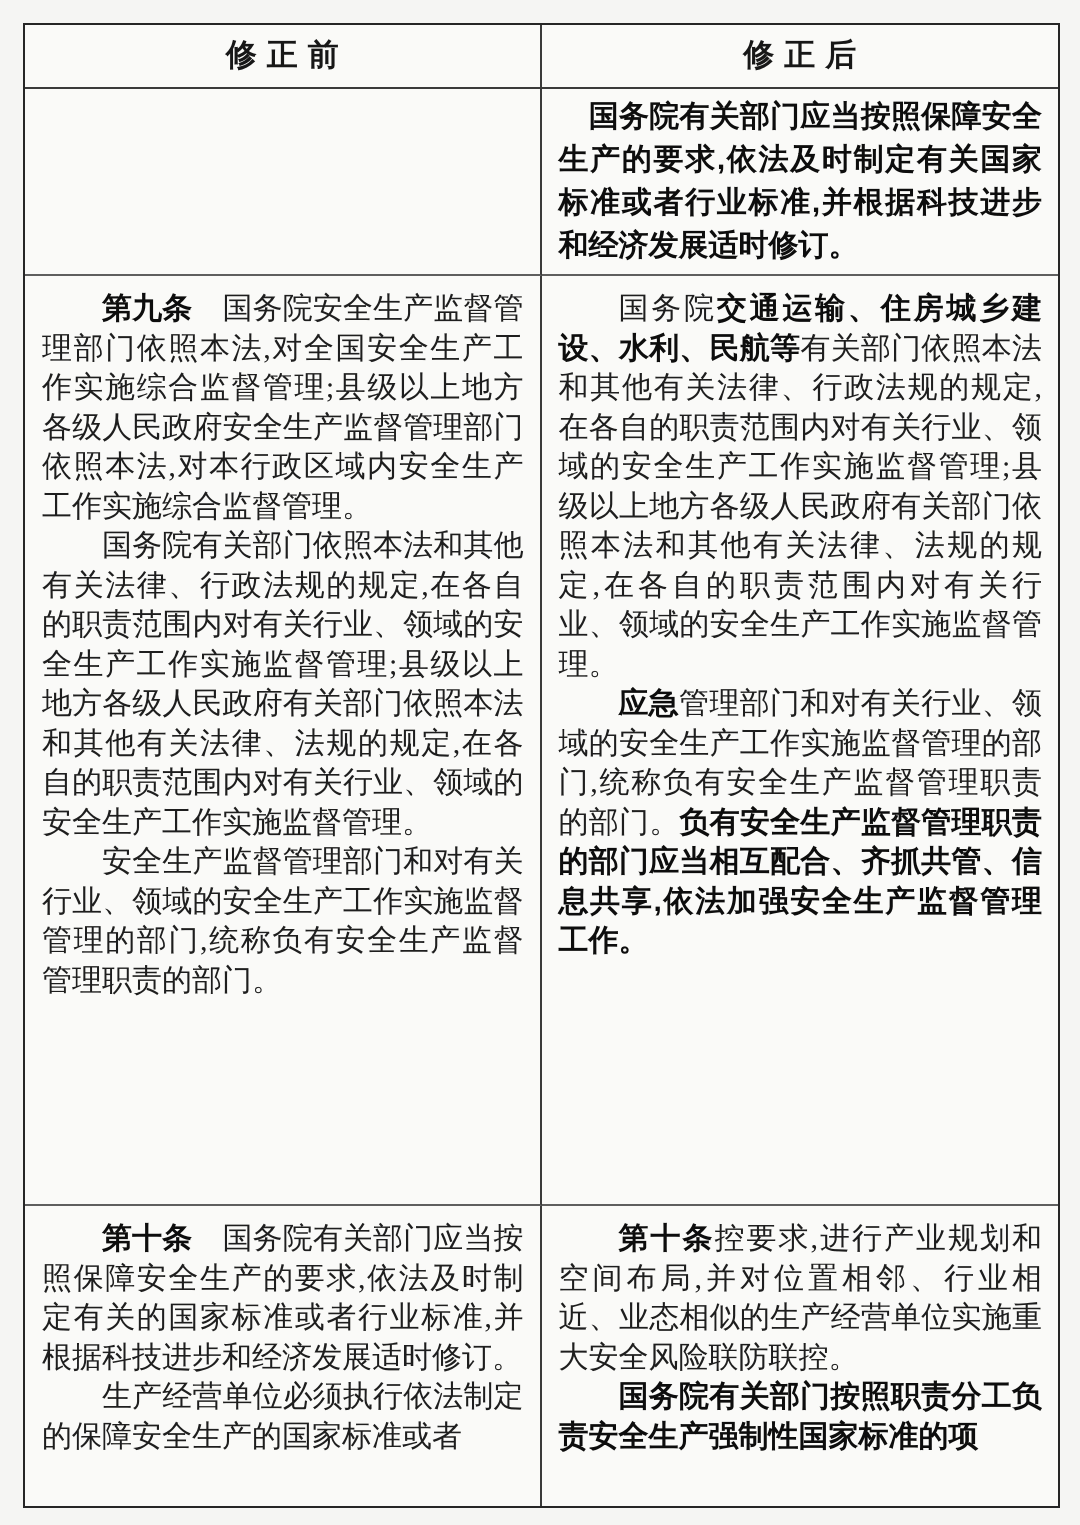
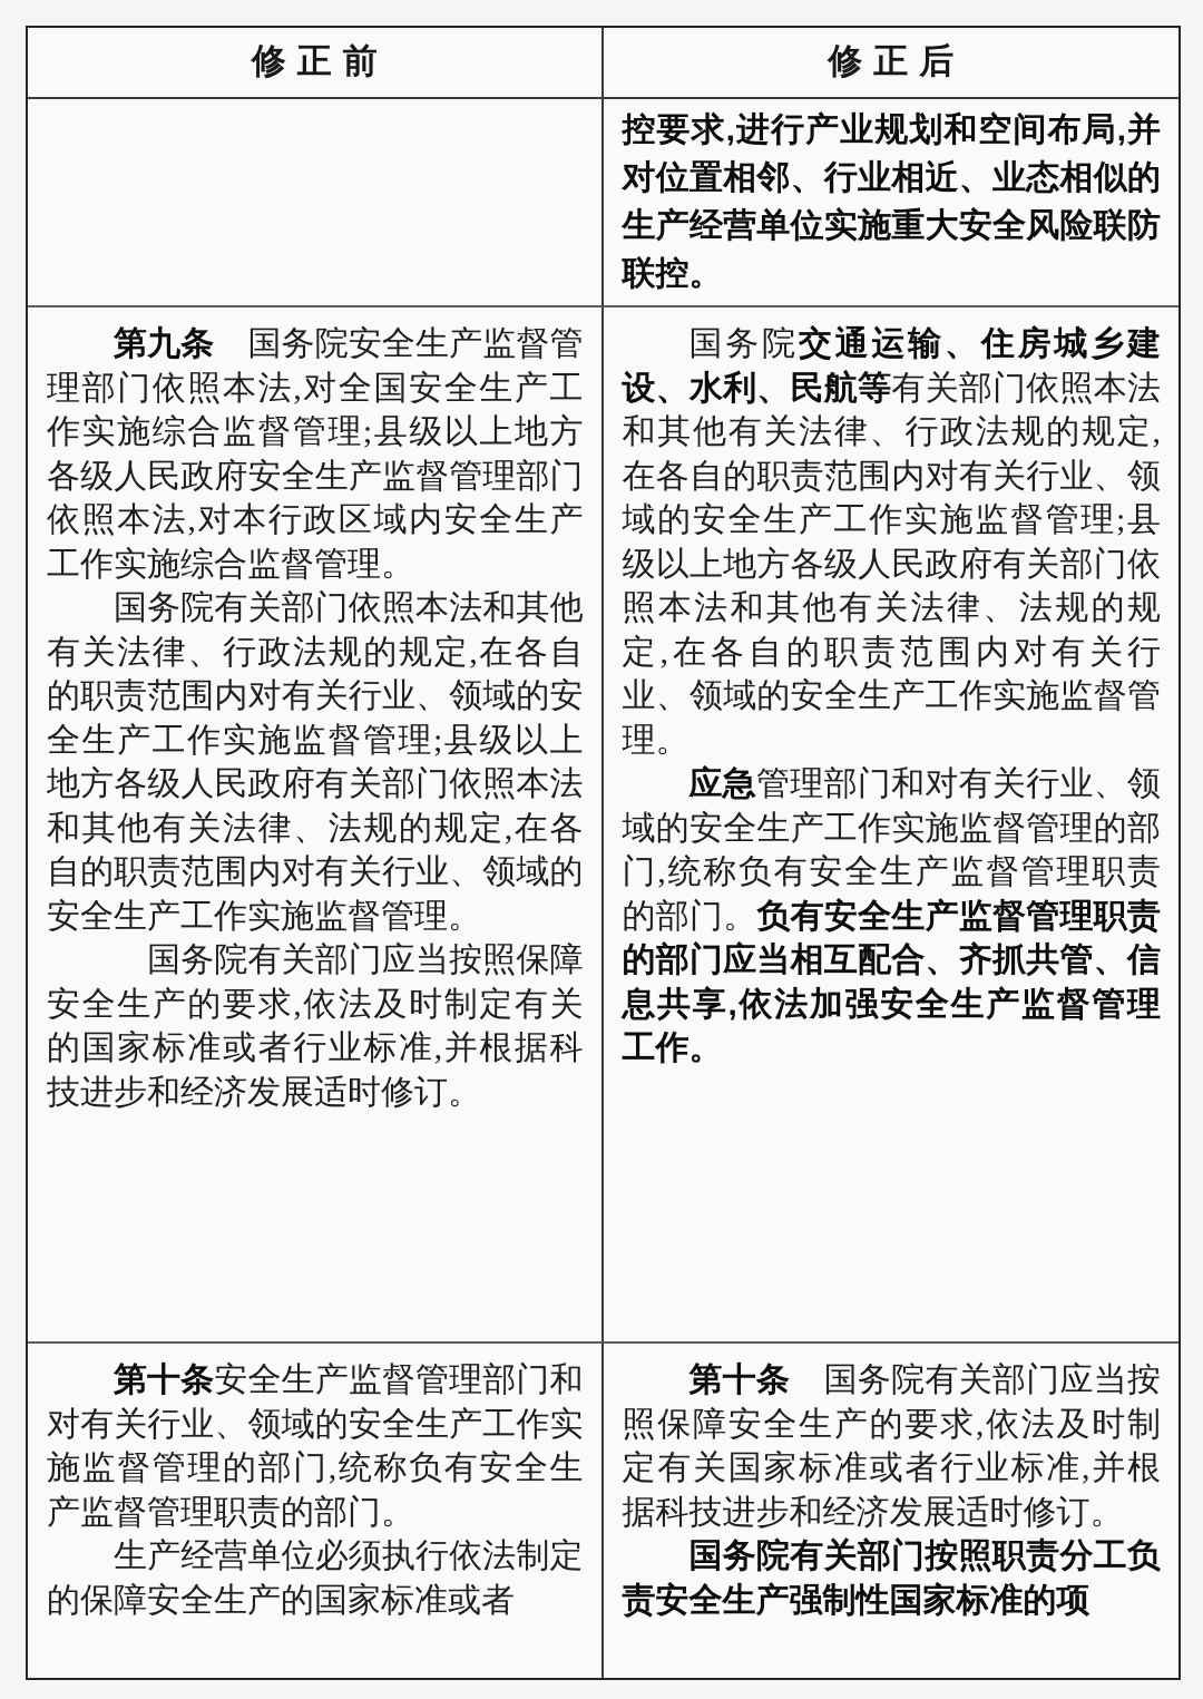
  修正前
  修正后
- 国务院有关部门应当按照保障安全生产的要求,依法及时制定有关国家标准或者行业标准,并根据科技进步和经济发展适时修订。
+ 控要求,进行产业规划和空间布局,并对位置相邻、行业相近、业态相似的生产经营单位实施重大安全风险联防联控。
  第九条 国务院安全生产监督管理部门依照本法,对全国安全生产工作实施综合监督管理;县级以上地方各级人民政府安全生产监督管理部门依照本法,对本行政区域内安全生产工作实施综合监督管理。
  国务院有关部门依照本法和其他有关法律、行政法规的规定,在各自的职责范围内对有关行业、领域的安全生产工作实施监督管理;县级以上地方各级人民政府有关部门依照本法和其他有关法律、法规的规定,在各自的职责范围内对有关行业、领域的安全生产工作实施监督管理。
- 安全生产监督管理部门和对有关行业、领域的安全生产工作实施监督管理的部门,统称负有安全生产监督管理职责的部门。
+ 国务院有关部门应当按照保障安全生产的要求,依法及时制定有关的国家标准或者行业标准,并根据科技进步和经济发展适时修订。
  国务院交通运输、住房城乡建设、水利、民航等有关部门依照本法和其他有关法律、行政法规的规定,在各自的职责范围内对有关行业、领域的安全生产工作实施监督管理;县级以上地方各级人民政府有关部门依照本法和其他有关法律、法规的规定,在各自的职责范围内对有关行业、领域的安全生产工作实施监督管理。
  应急管理部门和对有关行业、领域的安全生产工作实施监督管理的部门,统称负有安全生产监督管理职责的部门。负有安全生产监督管理职责的部门应当相互配合、齐抓共管、信息共享,依法加强安全生产监督管理工作。
- 第十条 国务院有关部门应当按照保障安全生产的要求,依法及时制定有关的国家标准或者行业标准,并根据科技进步和经济发展适时修订。
+ 第十条安全生产监督管理部门和对有关行业、领域的安全生产工作实施监督管理的部门,统称负有安全生产监督管理职责的部门。
  生产经营单位必须执行依法制定的保障安全生产的国家标准或者
- 第十条控要求,进行产业规划和空间布局,并对位置相邻、行业相近、业态相似的生产经营单位实施重大安全风险联防联控。
+ 第十条 国务院有关部门应当按照保障安全生产的要求,依法及时制定有关国家标准或者行业标准,并根据科技进步和经济发展适时修订。
  国务院有关部门按照职责分工负责安全生产强制性国家标准的项
